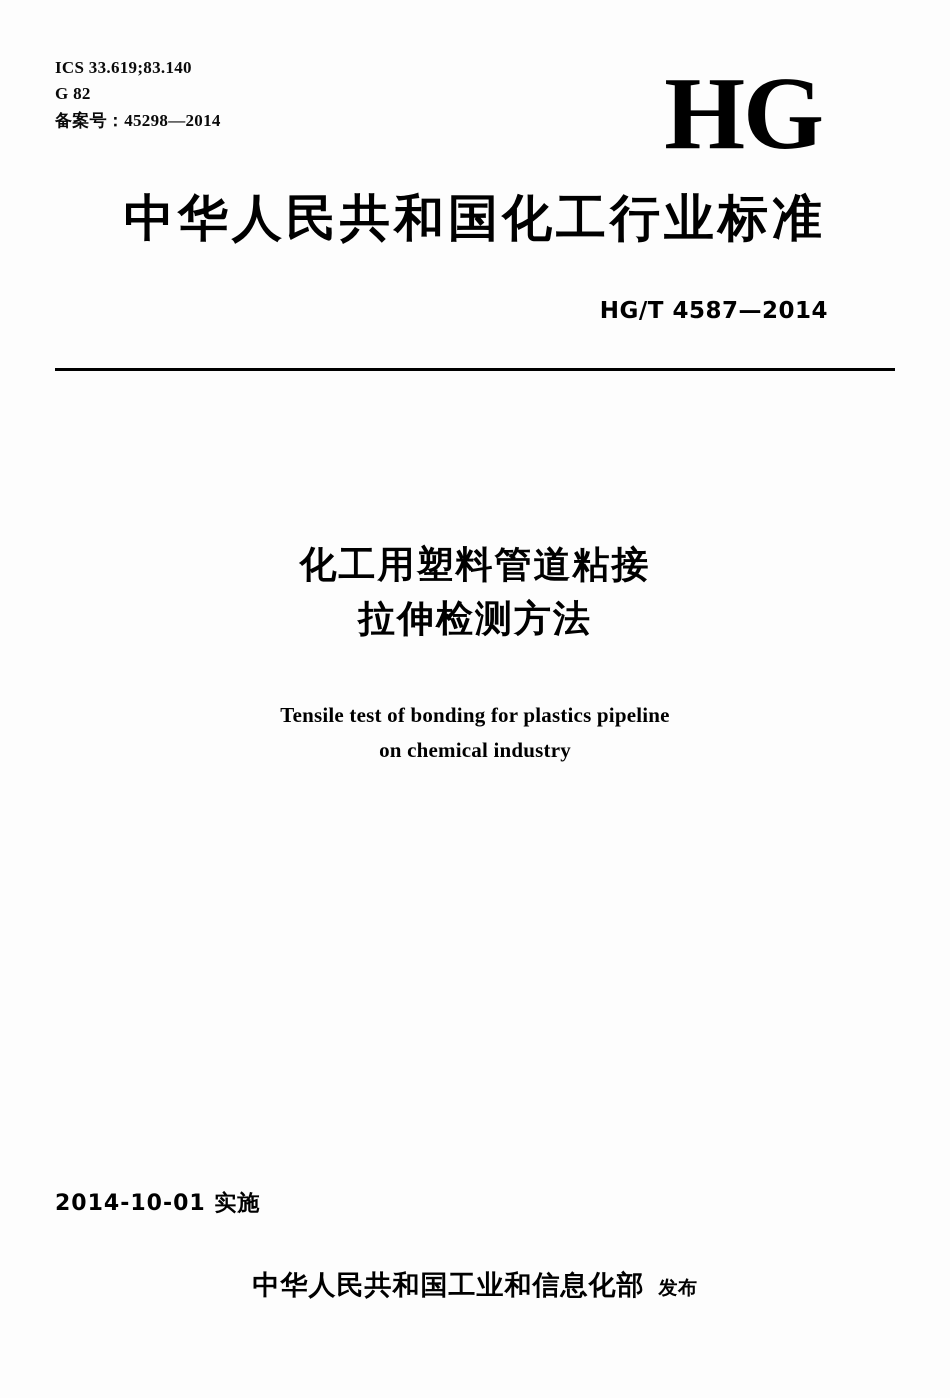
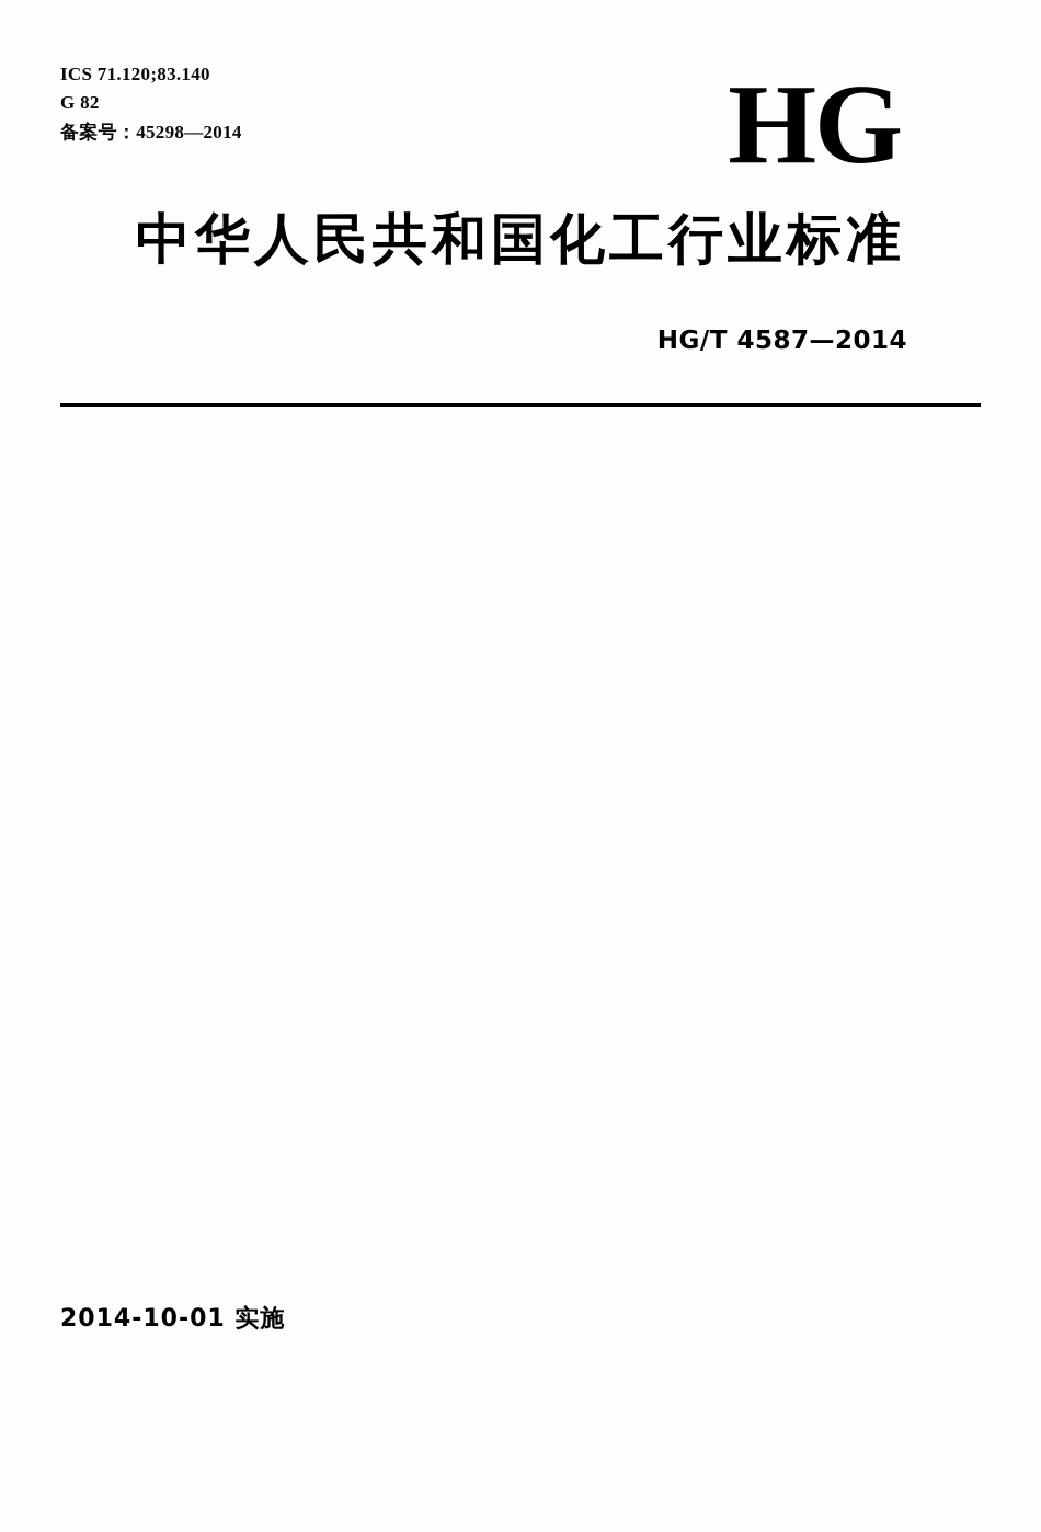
- ICS 33.619;83.140
+ ICS 71.120;83.140
  G 82
  备案号：45298—2014
  HG
  中华人民共和国化工行业标准
  HG/T 4587—2014
- 化工用塑料管道粘接
- 拉伸检测方法
- Tensile test of bonding for plastics pipeline
- on chemical industry
  2014-10-01 实施
- 中华人民共和国工业和信息化部 发布
